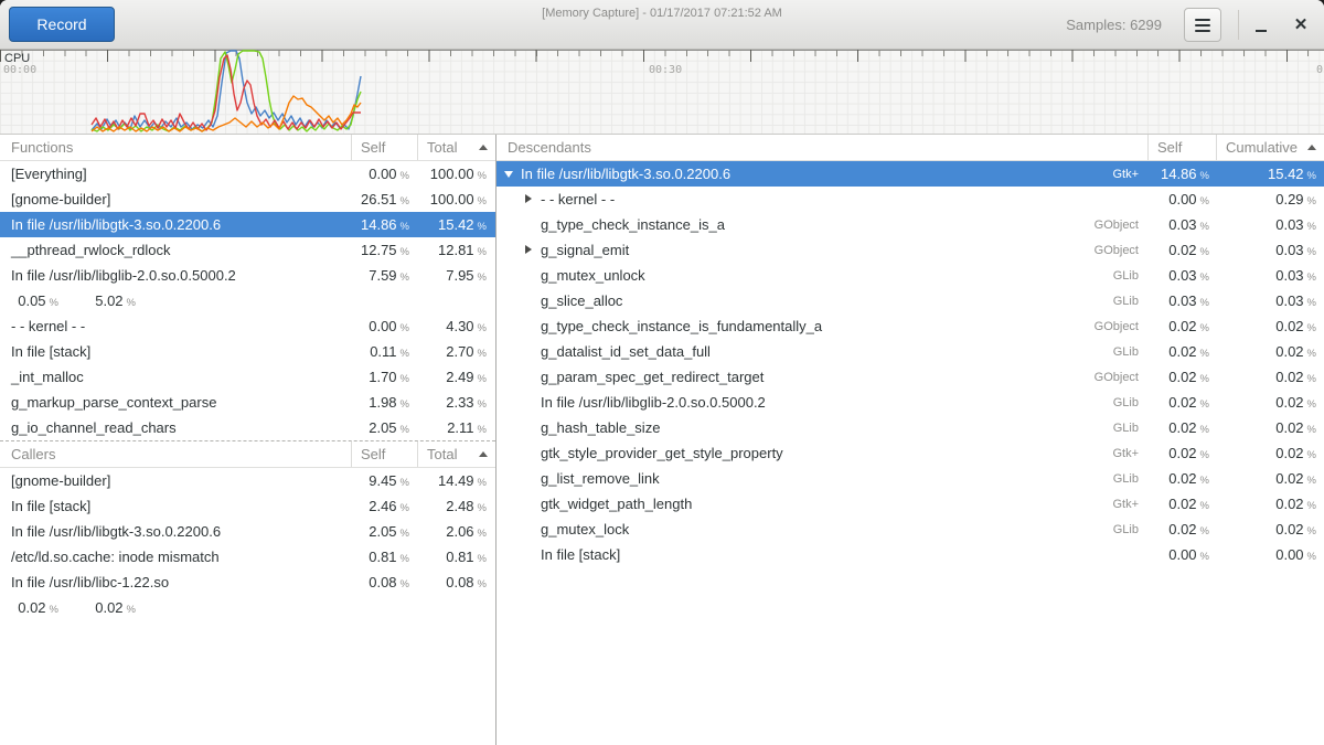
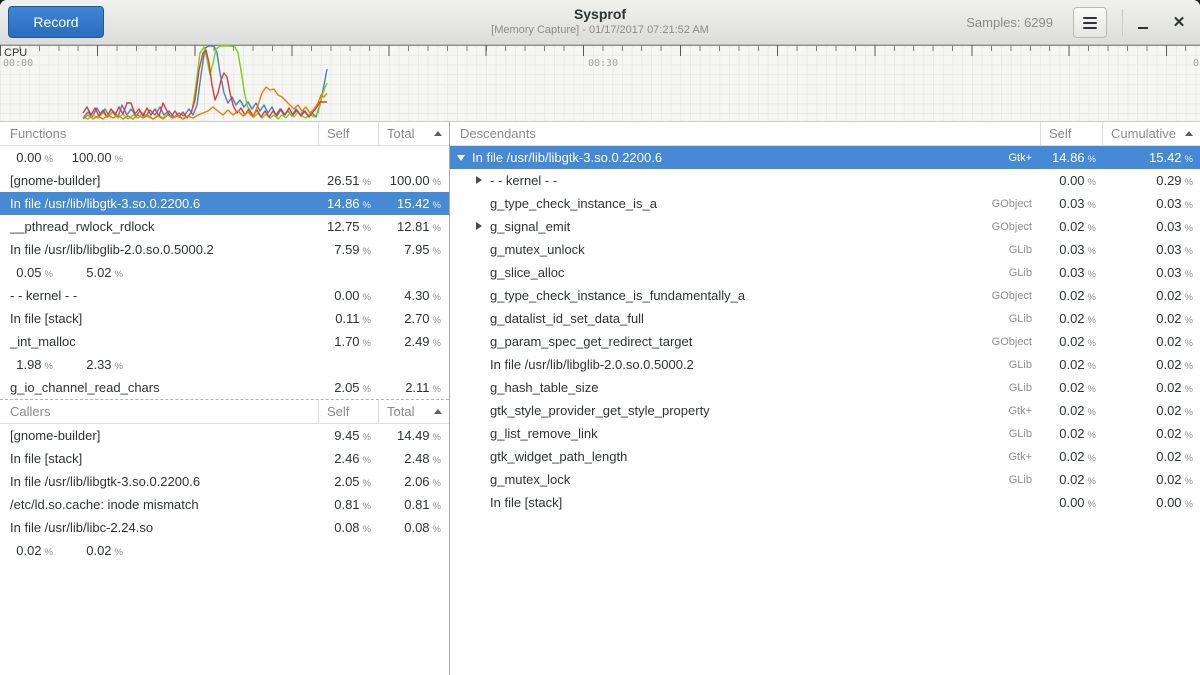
  Record
+ Sysprof
  [Memory Capture] - 01/17/2017 07:21:52 AM
  Samples: 6299
  ✕
  CPU
  00:00
  00:30
  Functions
  Self
  Total
- [Everything]
  0.00
  %
  100.00
  %
  [gnome-builder]
  26.51
  %
  100.00
  %
  In file /usr/lib/libgtk-3.so.0.2200.6
  14.86
  %
  15.42
  %
  __pthread_rwlock_rdlock
  12.75
  %
  12.81
  %
  In file /usr/lib/libglib-2.0.so.0.5000.2
  7.59
  %
  7.95
  %
  0.05
  %
  5.02
  %
  - - kernel - -
  0.00
  %
  4.30
  %
  In file [stack]
  0.11
  %
  2.70
  %
  _int_malloc
  1.70
  %
  2.49
  %
- g_markup_parse_context_parse
  1.98
  %
  2.33
  %
  g_io_channel_read_chars
  2.05
  %
  2.11
  %
  Callers
  Self
  Total
  [gnome-builder]
  9.45
  %
  14.49
  %
  In file [stack]
  2.46
  %
  2.48
  %
  In file /usr/lib/libgtk-3.so.0.2200.6
  2.05
  %
  2.06
  %
  /etc/ld.so.cache: inode mismatch
  0.81
  %
  0.81
  %
- In file /usr/lib/libc-1.22.so
+ In file /usr/lib/libc-2.24.so
  0.08
  %
  0.08
  %
  0.02
  %
  0.02
  %
  Descendants
  Self
  Cumulative
  In file /usr/lib/libgtk-3.so.0.2200.6
  Gtk+
  14.86
  %
  15.42
  %
  - - kernel - -
  0.00
  %
  0.29
  %
  g_type_check_instance_is_a
  GObject
  0.03
  %
  0.03
  %
  g_signal_emit
  GObject
  0.02
  %
  0.03
  %
  g_mutex_unlock
  GLib
  0.03
  %
  0.03
  %
  g_slice_alloc
  GLib
  0.03
  %
  0.03
  %
  g_type_check_instance_is_fundamentally_a
  GObject
  0.02
  %
  0.02
  %
  g_datalist_id_set_data_full
  GLib
  0.02
  %
  0.02
  %
  g_param_spec_get_redirect_target
  GObject
  0.02
  %
  0.02
  %
  In file /usr/lib/libglib-2.0.so.0.5000.2
  GLib
  0.02
  %
  0.02
  %
  g_hash_table_size
  GLib
  0.02
  %
  0.02
  %
  gtk_style_provider_get_style_property
  Gtk+
  0.02
  %
  0.02
  %
  g_list_remove_link
  GLib
  0.02
  %
  0.02
  %
  gtk_widget_path_length
  Gtk+
  0.02
  %
  0.02
  %
  g_mutex_lock
  GLib
  0.02
  %
  0.02
  %
  In file [stack]
  0.00
  %
  0.00
  %
